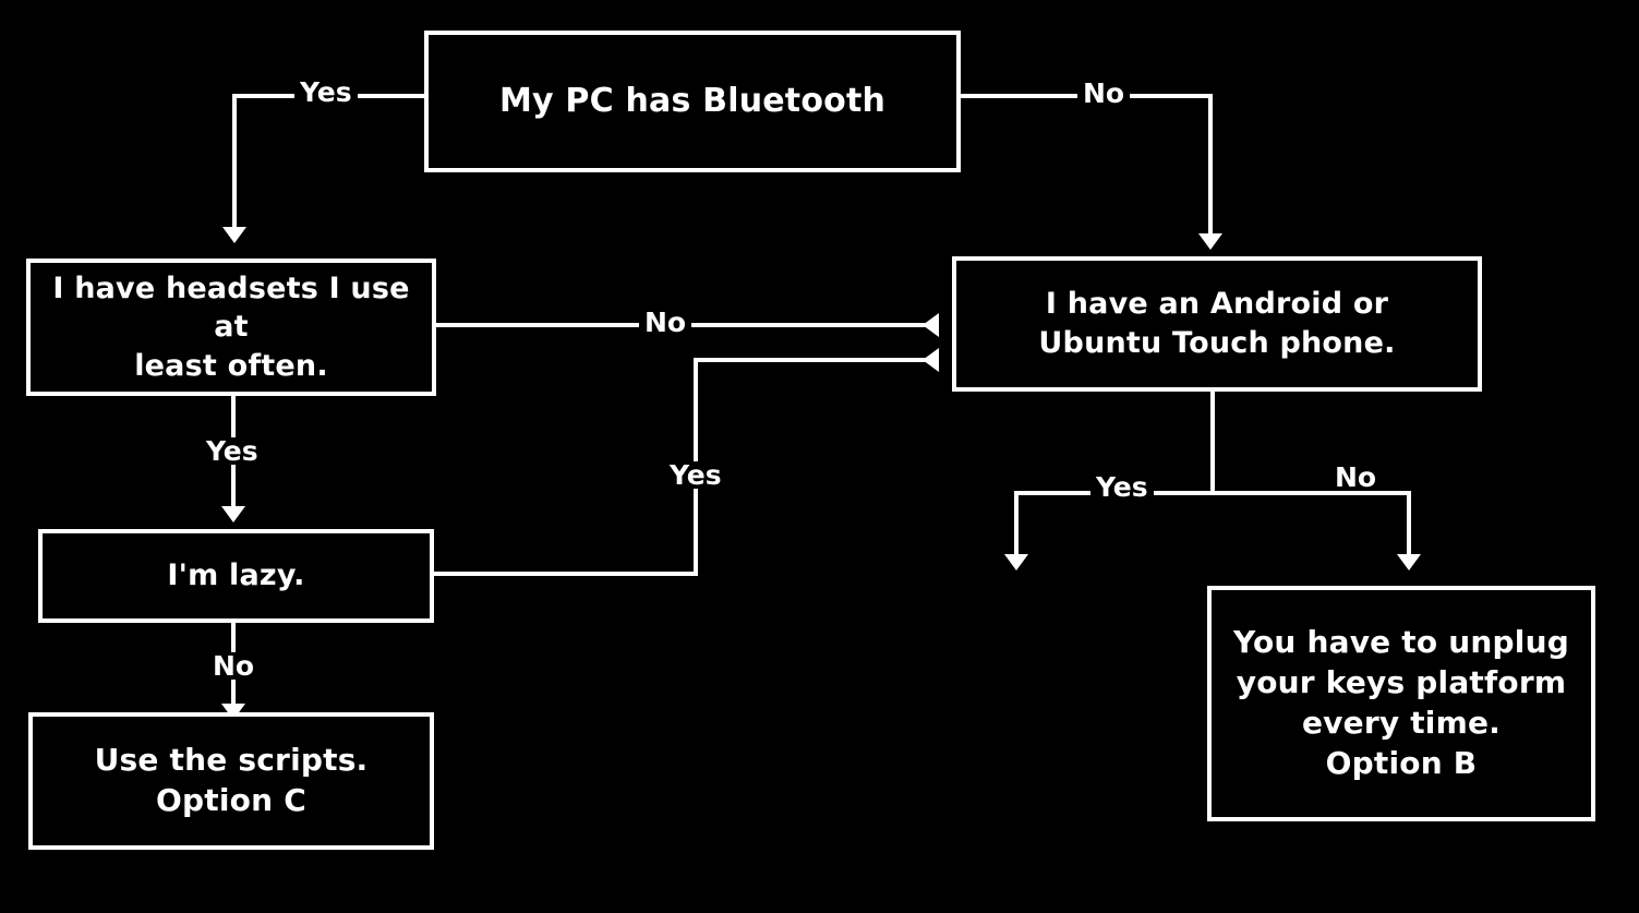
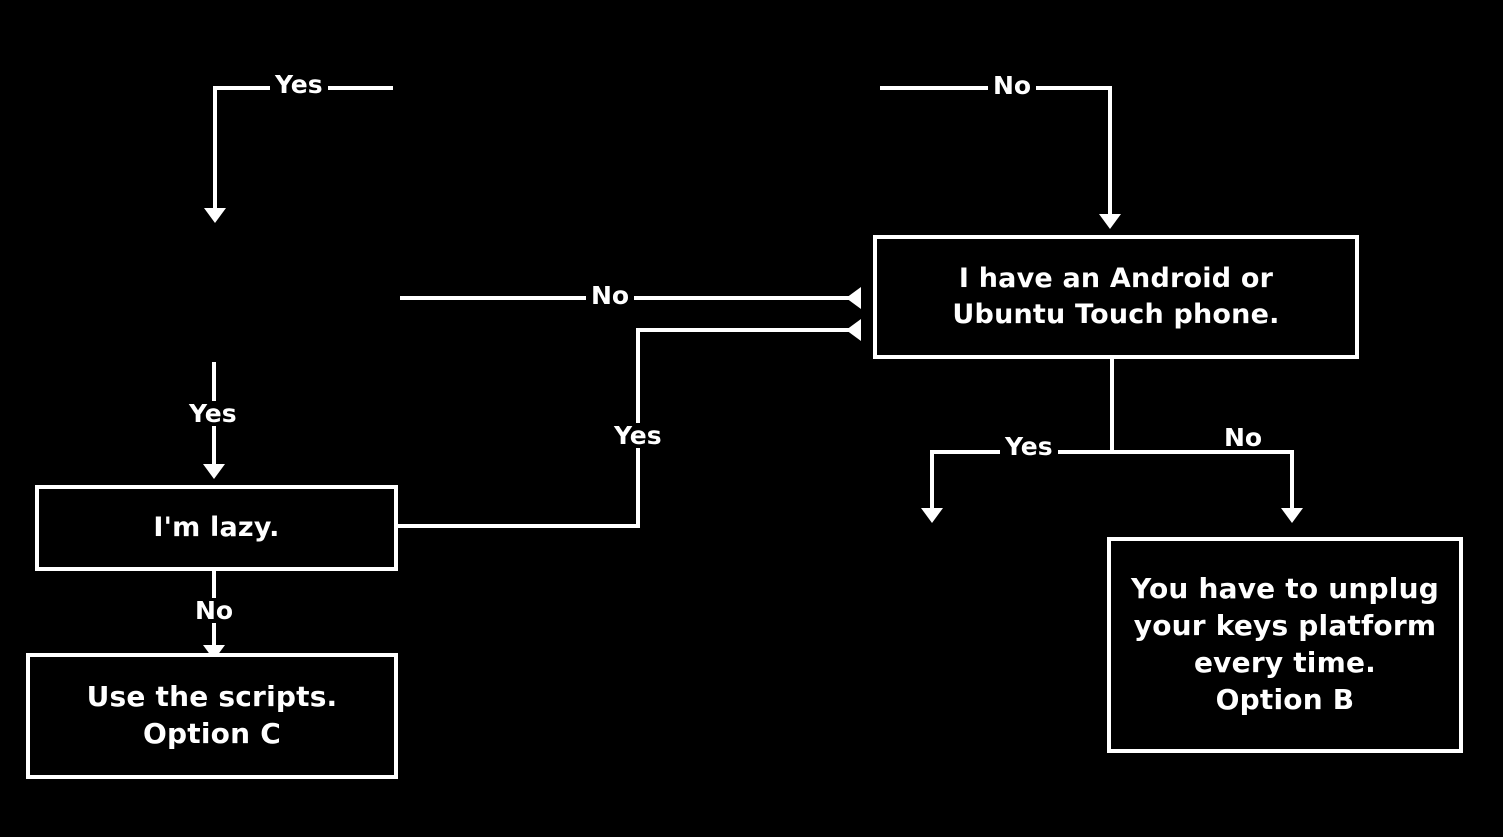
  Yes
  No
  No
  Yes
  Yes
  No
  Yes
  No
- My PC has Bluetooth
- I have headsets I use at
- least often.
  I have an Android or
  Ubuntu Touch phone.
  I'm lazy.
  Use the scripts.
  Option C
  You have to unplug
  your keys platform
  every time.
  Option B
